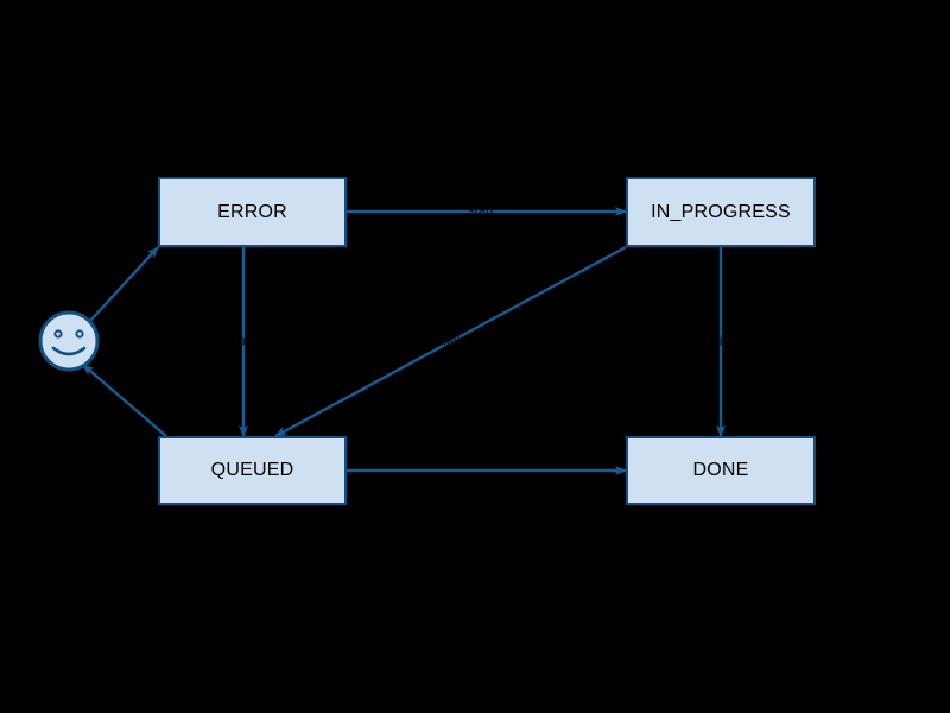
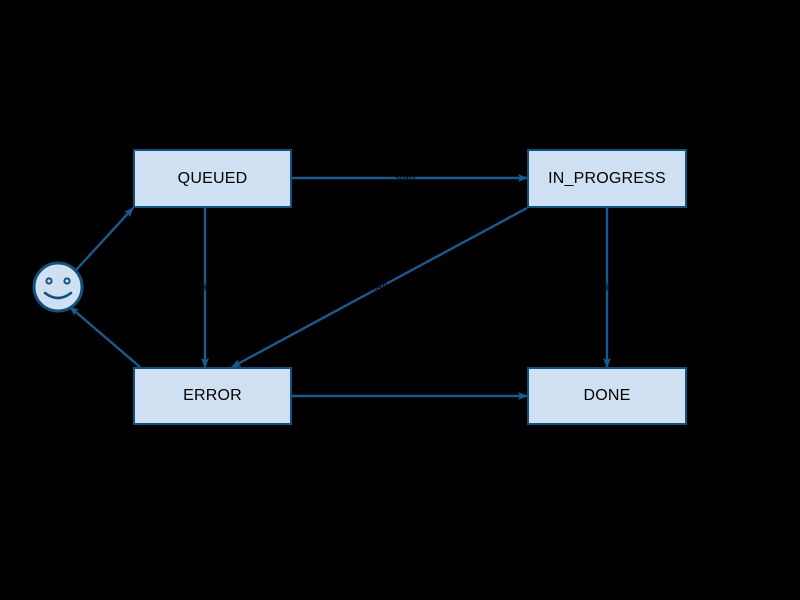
- ERROR
+ QUEUED
  IN_PROGRESS
- QUEUED
+ ERROR
  DONE
  start
  fail
  fail
  finish
